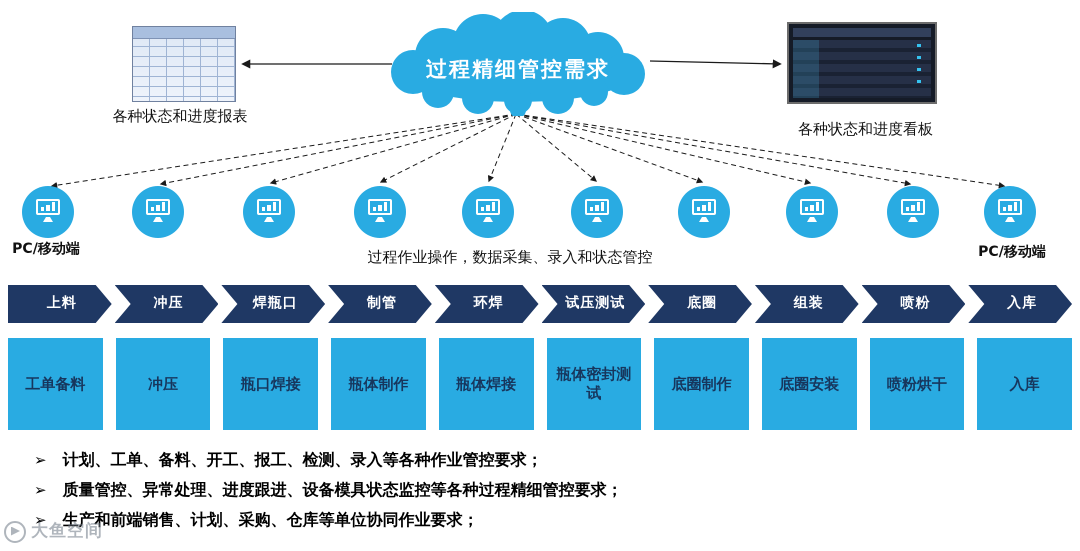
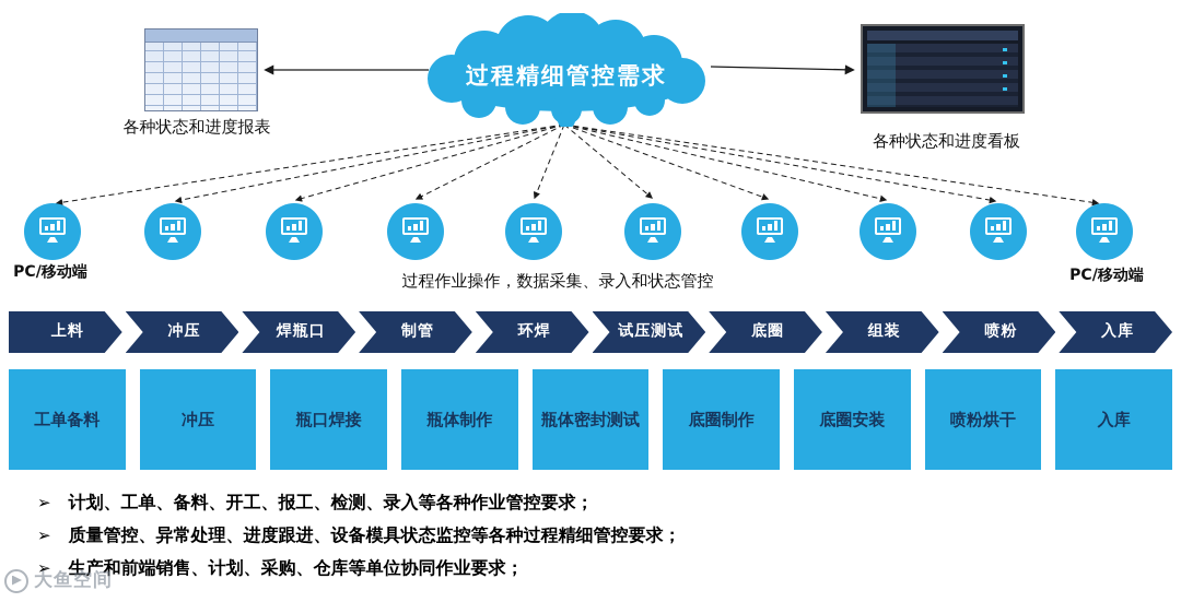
  过程精细管控需求
  各种状态和进度报表
  各种状态和进度看板
  PC/移动端
  PC/移动端
  过程作业操作，数据采集、录入和状态管控
  上料
  冲压
  焊瓶口
  制管
  环焊
  试压测试
  底圈
  组装
  喷粉
  入库
  工单备料
  冲压
  瓶口焊接
  瓶体制作
- 瓶体焊接
  瓶体密封测试
  底圈制作
  底圈安装
  喷粉烘干
  入库
  ➢
  计划、工单、备料、开工、报工、检测、录入等各种作业管控要求；
  ➢
  质量管控、异常处理、进度跟进、设备模具状态监控等各种过程精细管控要求；
  ➢
  生产和前端销售、计划、采购、仓库等单位协同作业要求；
  大鱼空间
